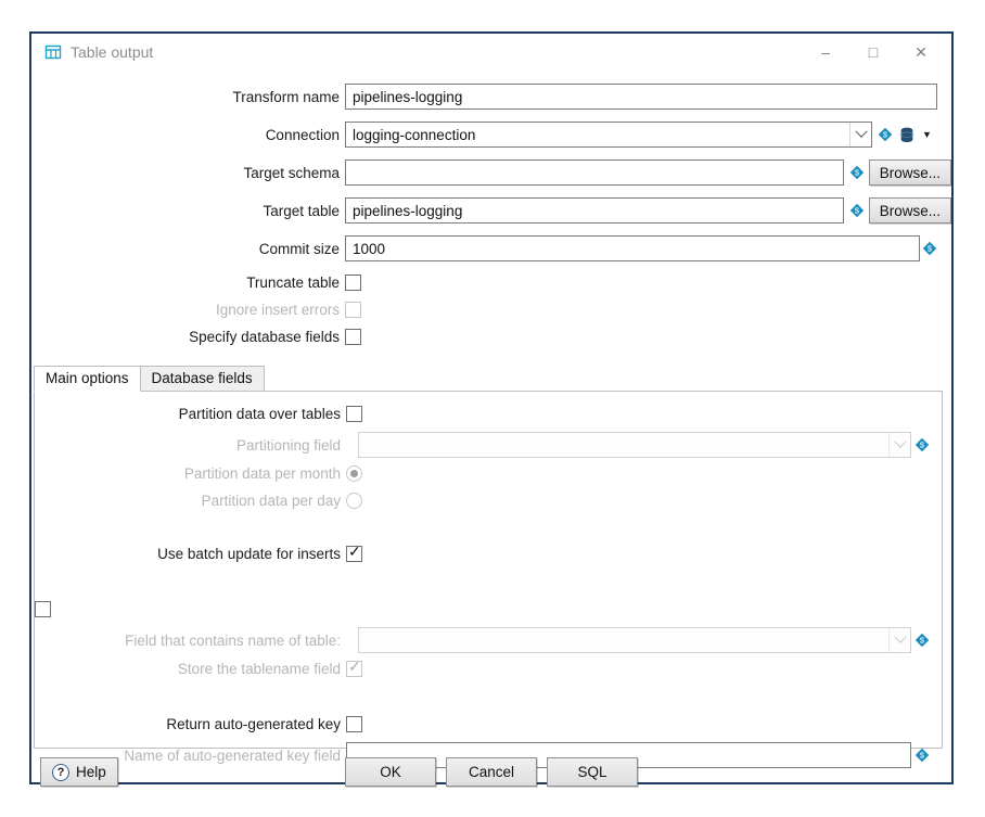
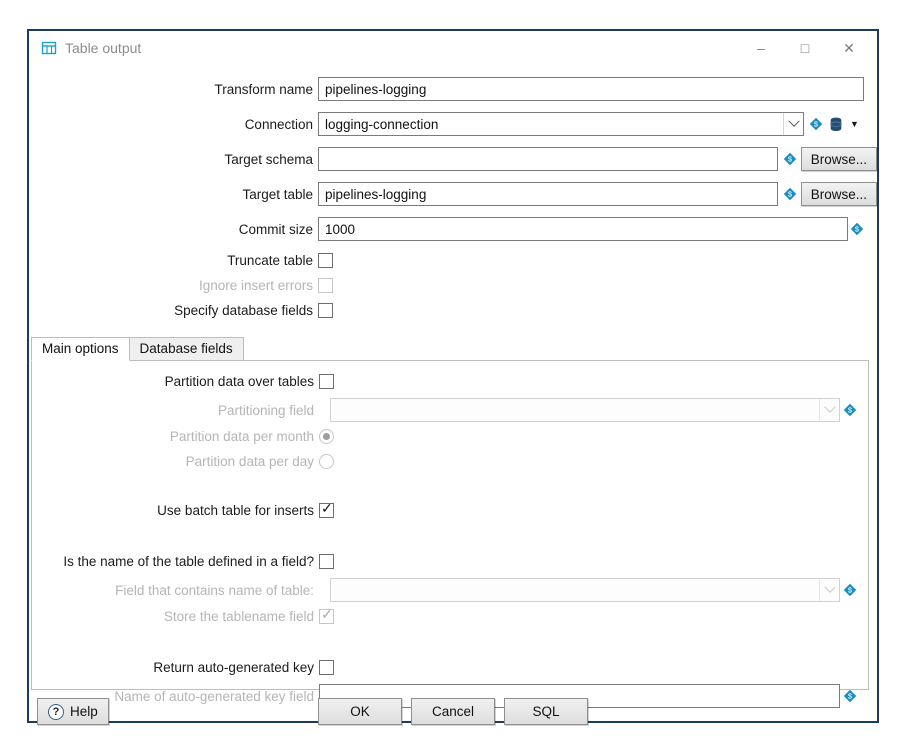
  Table output
  –
  □
  ✕
  Transform name
  pipelines-logging
  Connection
  logging-connection
  $
  ▼
  Target schema
  $
  Browse...
  Target table
  pipelines-logging
  $
  Browse...
  Commit size
  1000
  $
  Truncate table
  Ignore insert errors
  Specify database fields
  Main options
  Database fields
  Partition data over tables
  Partitioning field
  $
  Partition data per month
  Partition data per day
- Use batch update for inserts
+ Use batch table for inserts
+ Is the name of the table defined in a field?
  Field that contains name of table:
  $
  Store the tablename field
  Return auto-generated key
  Name of auto-generated key field
  $
  ?
  Help
  OK
  Cancel
  SQL
